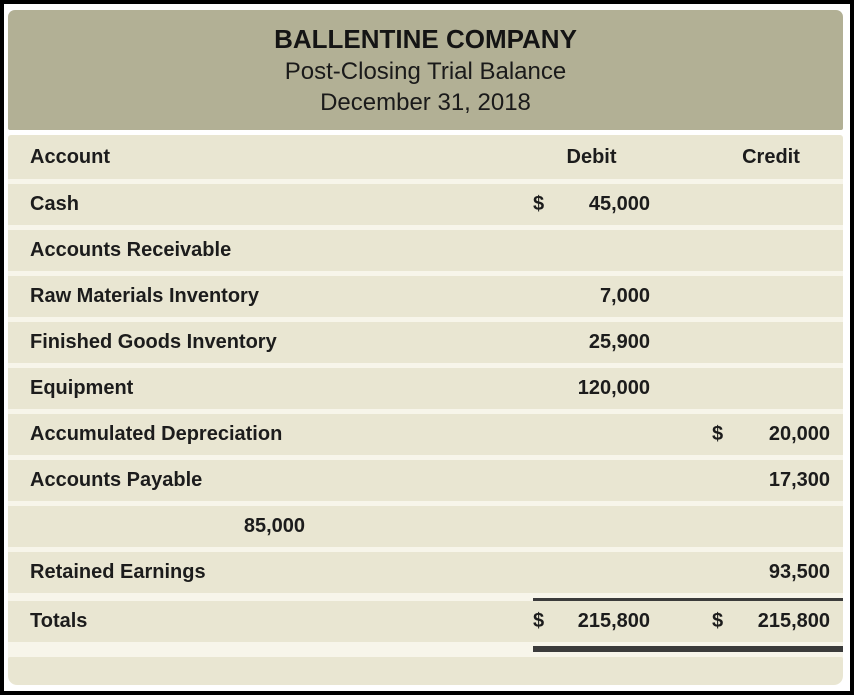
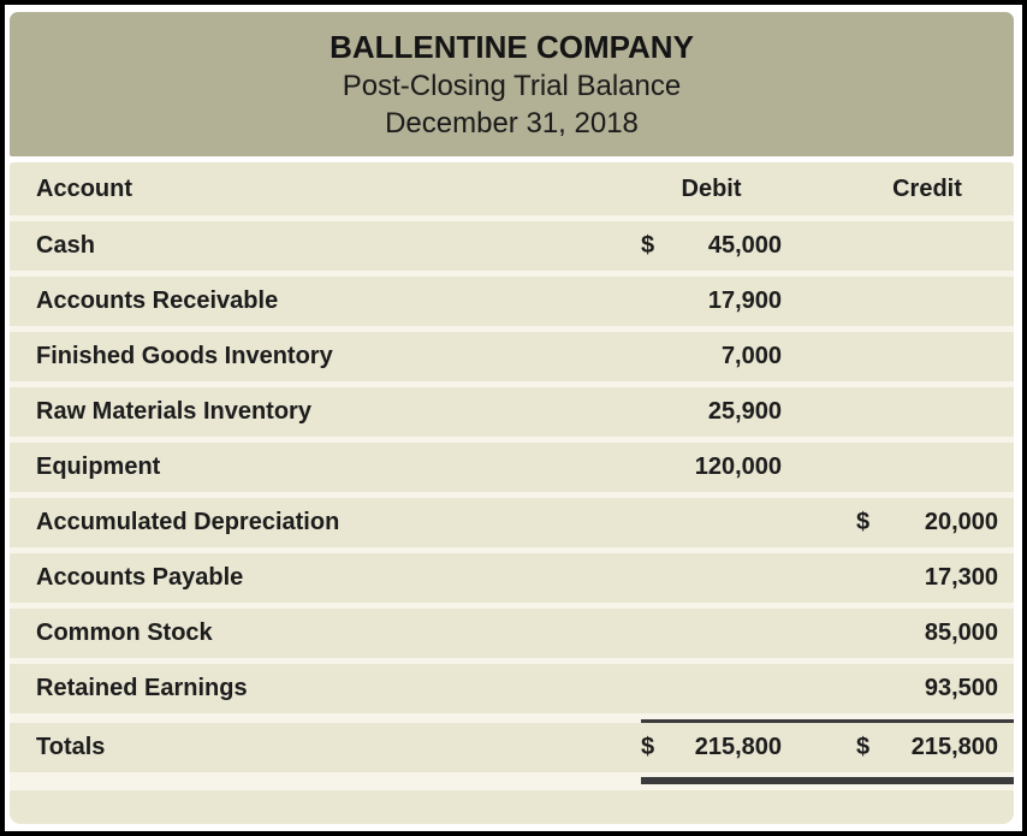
  BALLENTINE COMPANY
  Post-Closing Trial Balance
  December 31, 2018
  Account
  Debit
  Credit
  Cash
  $
  45,000
  Accounts Receivable
+ 17,900
- Raw Materials Inventory
+ Finished Goods Inventory
  7,000
- Finished Goods Inventory
+ Raw Materials Inventory
  25,900
  Equipment
  120,000
  Accumulated Depreciation
  $
  20,000
  Accounts Payable
  17,300
+ Common Stock
  85,000
  Retained Earnings
  93,500
  Totals
  $
  215,800
  $
  215,800
